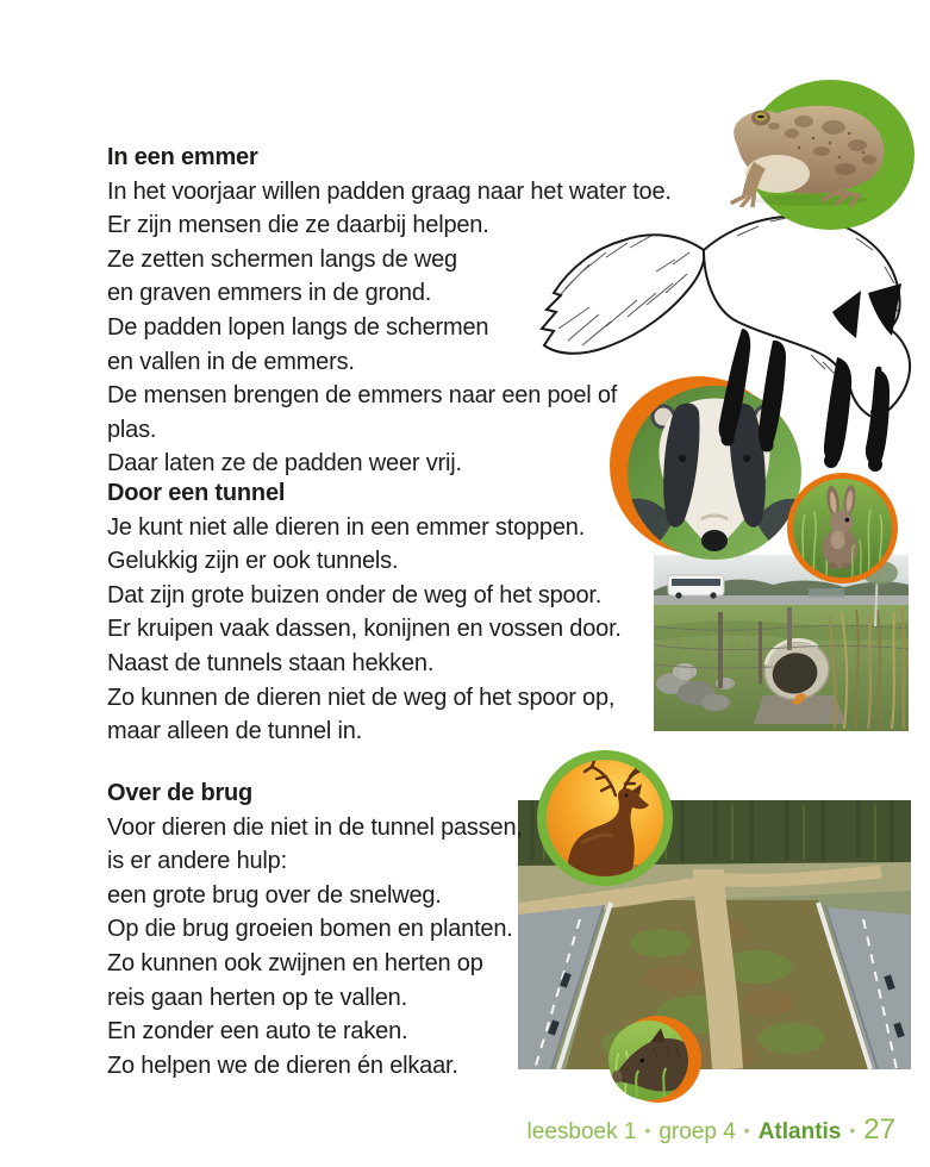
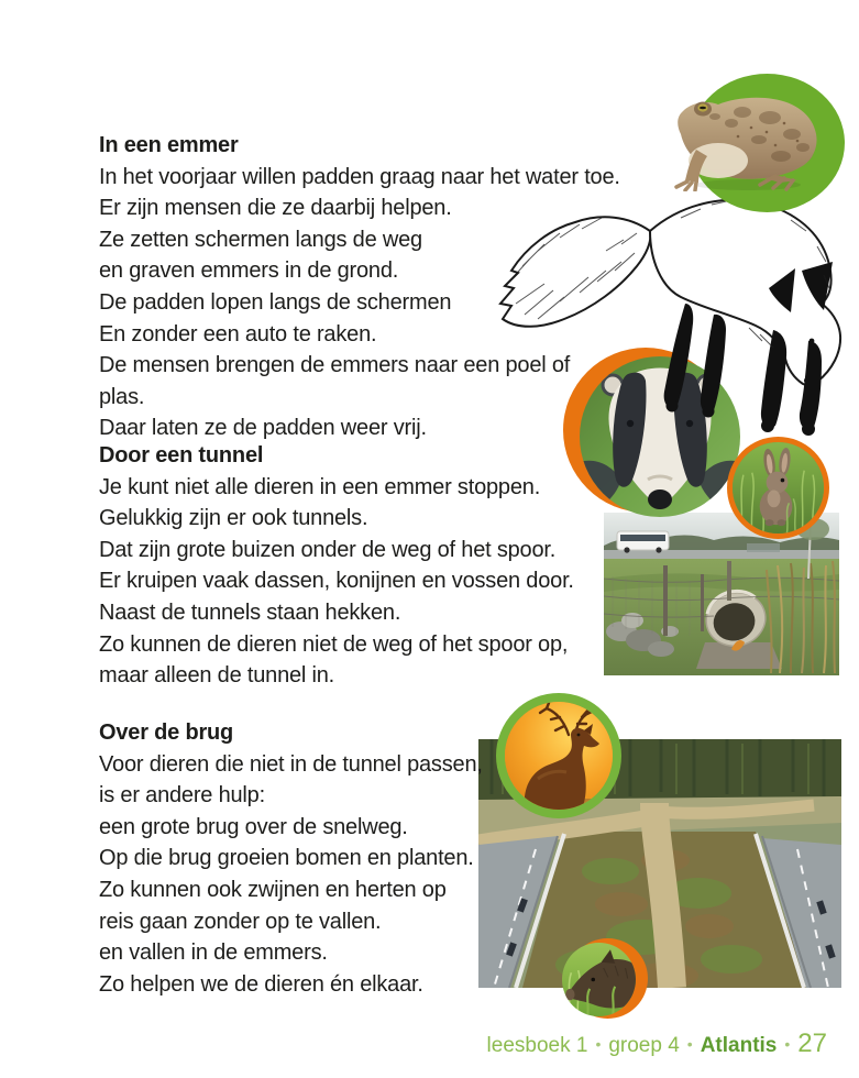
  In een emmer
  In het voorjaar willen padden graag naar het water toe.
  Er zijn mensen die ze daarbij helpen.
  Ze zetten schermen langs de weg
  en graven emmers in de grond.
  De padden lopen langs de schermen
- en vallen in de emmers.
+ En zonder een auto te raken.
  De mensen brengen de emmers naar een poel of plas.
  Daar laten ze de padden weer vrij.
  Door een tunnel
  Je kunt niet alle dieren in een emmer stoppen.
  Gelukkig zijn er ook tunnels.
  Dat zijn grote buizen onder de weg of het spoor.
  Er kruipen vaak dassen, konijnen en vossen door.
  Naast de tunnels staan hekken.
  Zo kunnen de dieren niet de weg of het spoor op,
  maar alleen de tunnel in.
  Over de brug
  Voor dieren die niet in de tunnel passen,
  is er andere hulp:
  een grote brug over de snelweg.
  Op die brug groeien bomen en planten.
  Zo kunnen ook zwijnen en herten op
- reis gaan herten op te vallen.
+ reis gaan zonder op te vallen.
- En zonder een auto te raken.
+ en vallen in de emmers.
  Zo helpen we de dieren én elkaar.
  leesboek 1 • groep 4 • Atlantis • 27
